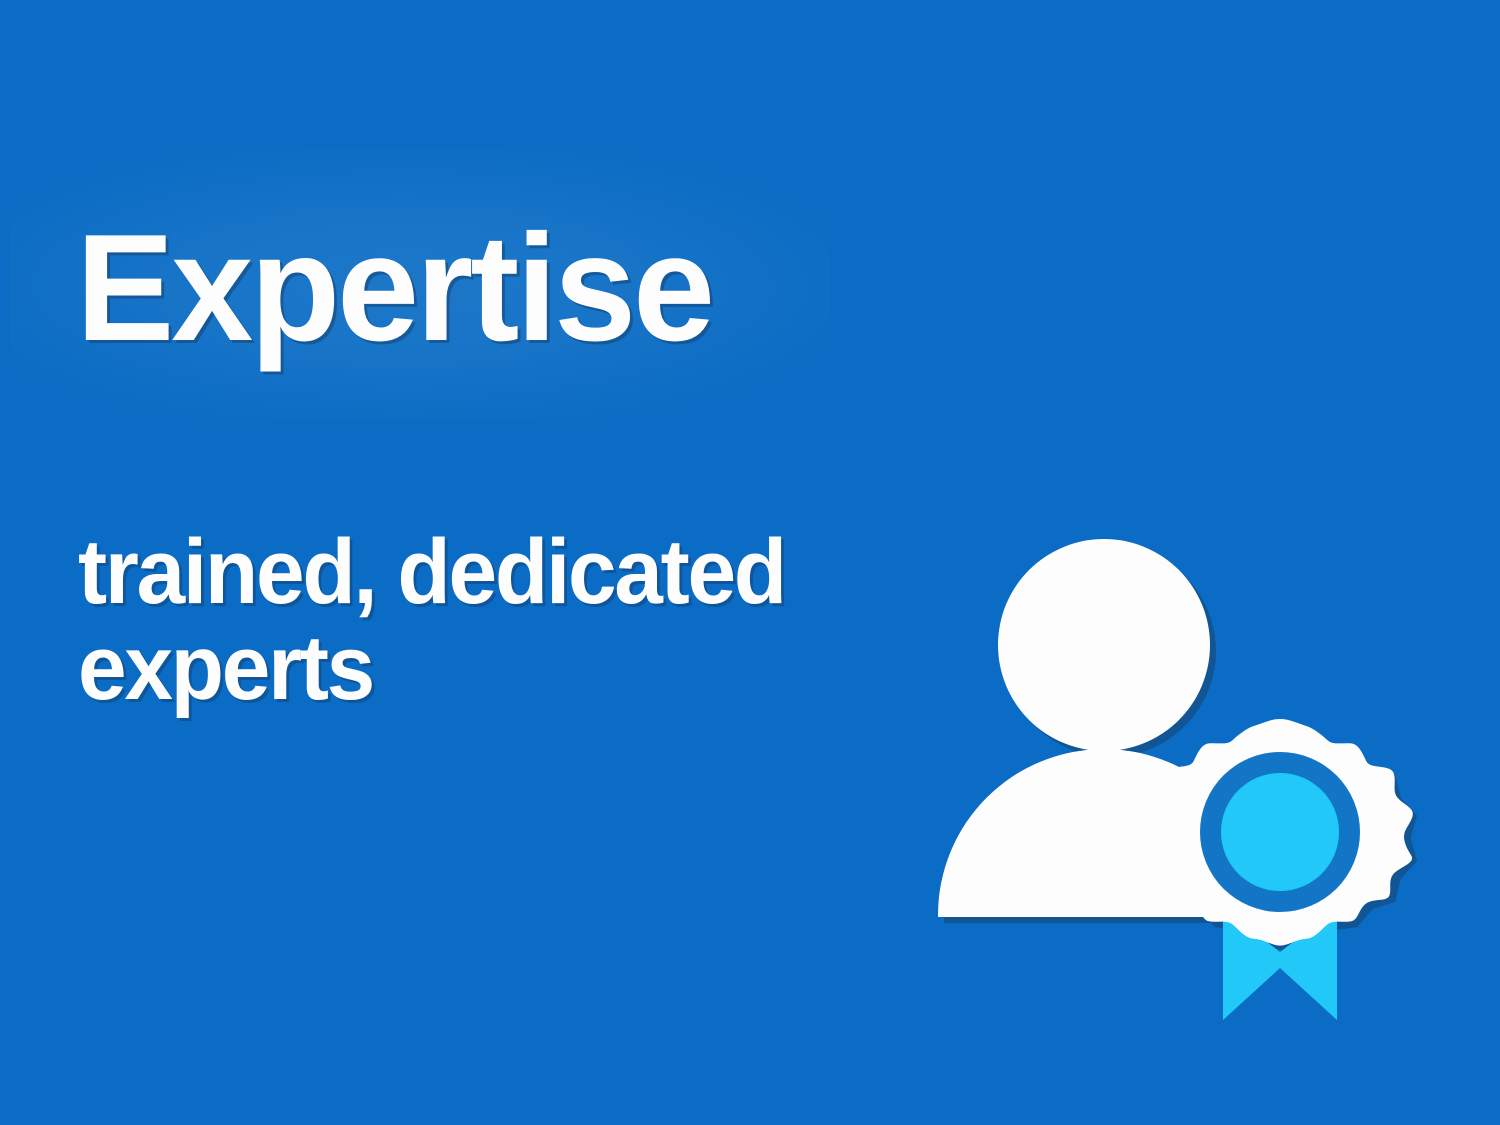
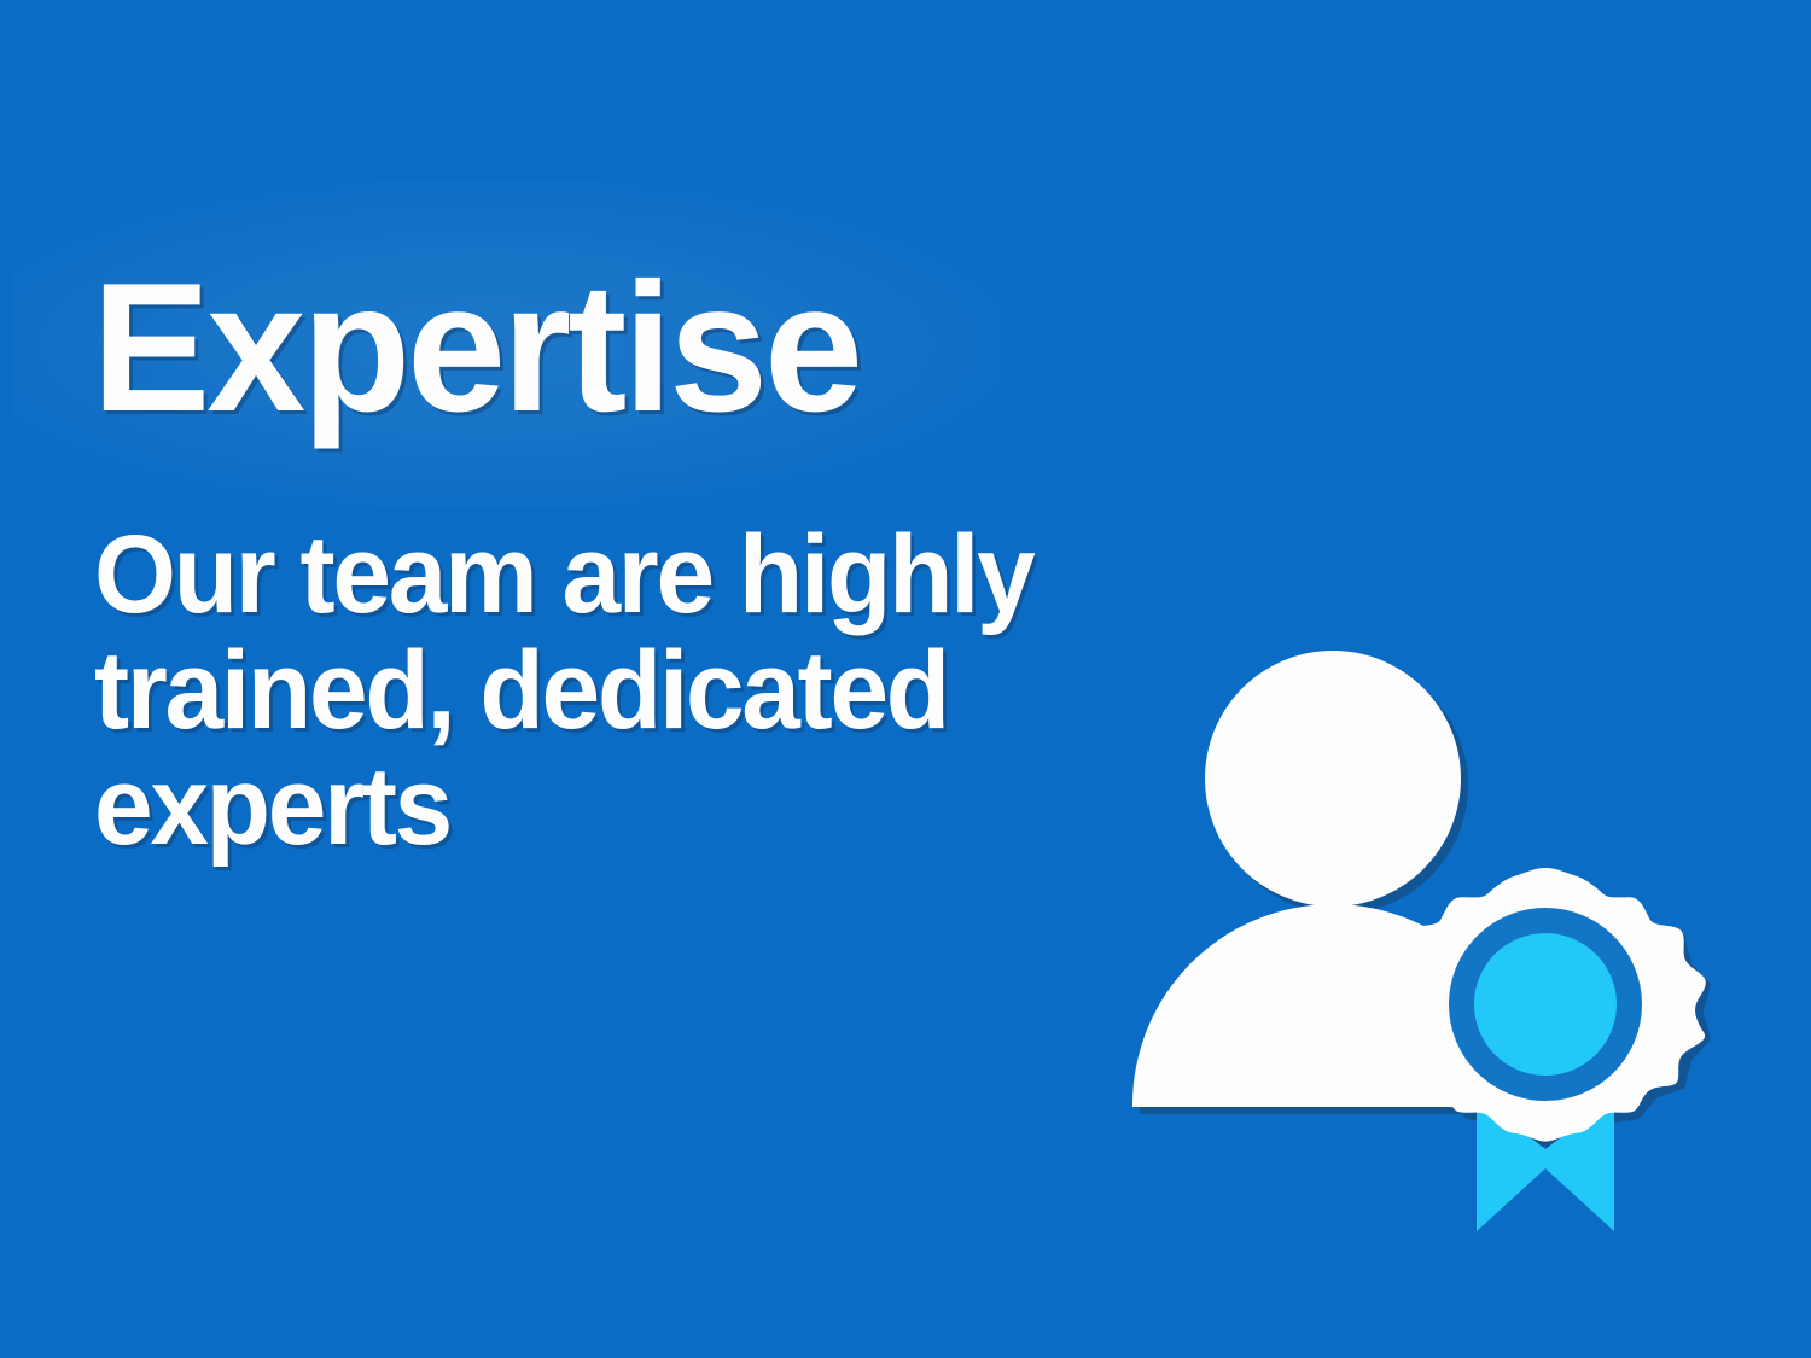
  Expertise
+ Our team are highly
  trained, dedicated
  experts
